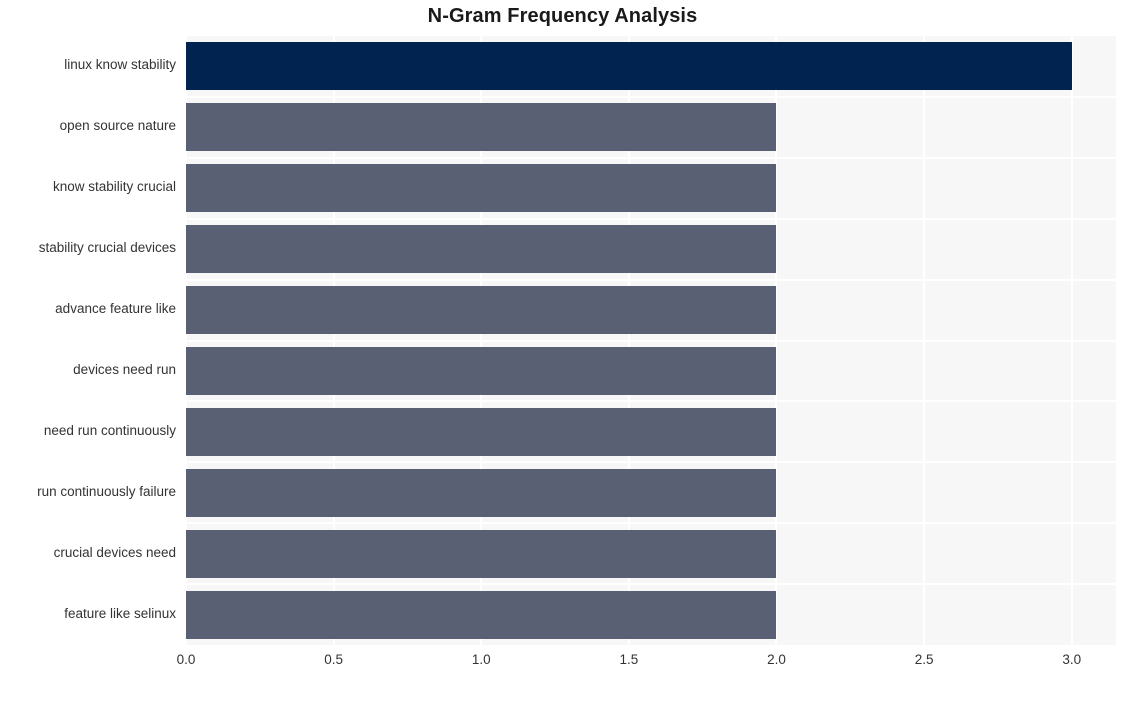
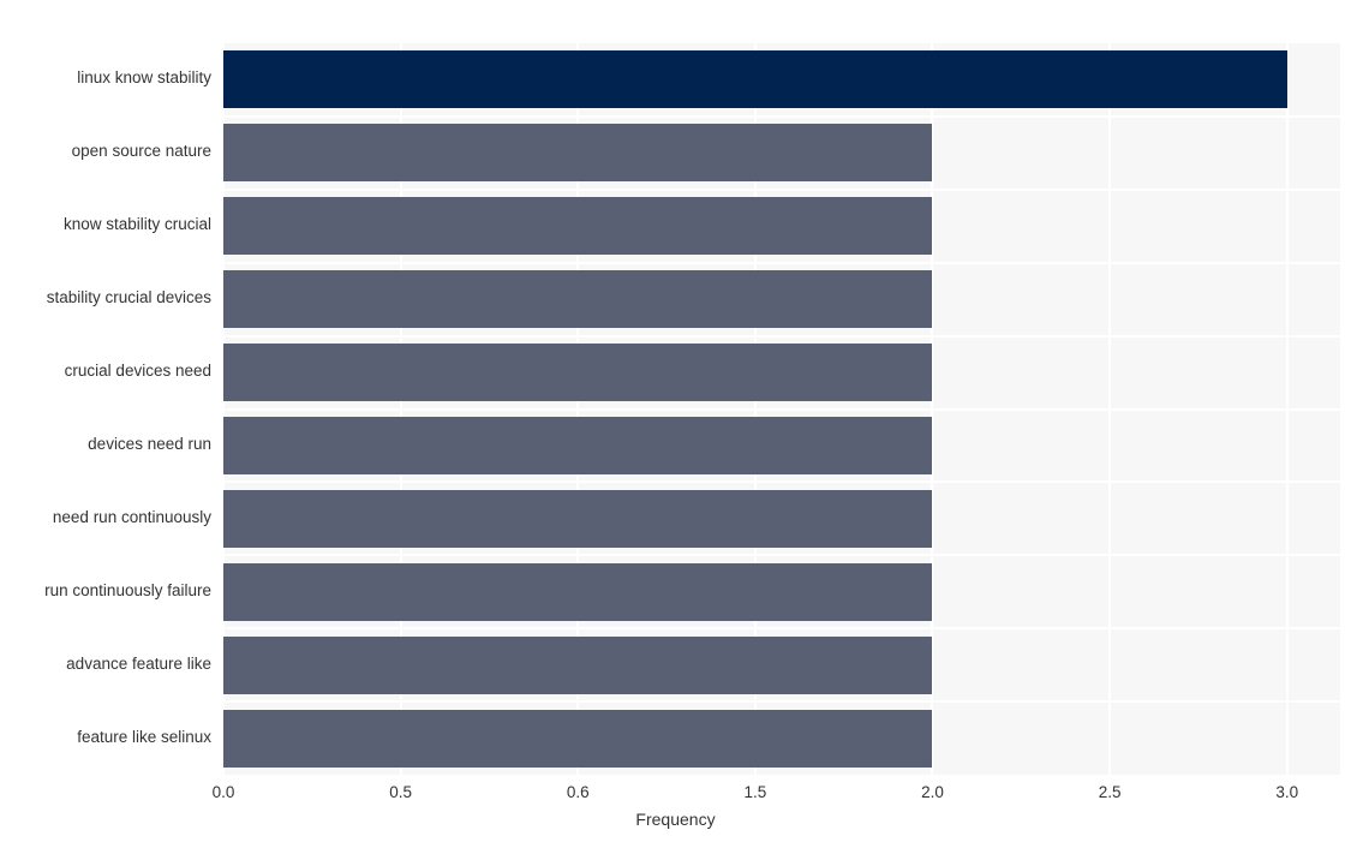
- N-Gram Frequency Analysis
  linux know stability
  open source nature
  know stability crucial
  stability crucial devices
- advance feature like
+ crucial devices need
  devices need run
  need run continuously
  run continuously failure
- crucial devices need
+ advance feature like
  feature like selinux
  0.0
  0.5
- 1.0
+ 0.6
  1.5
  2.0
  2.5
  3.0
+ Frequency
